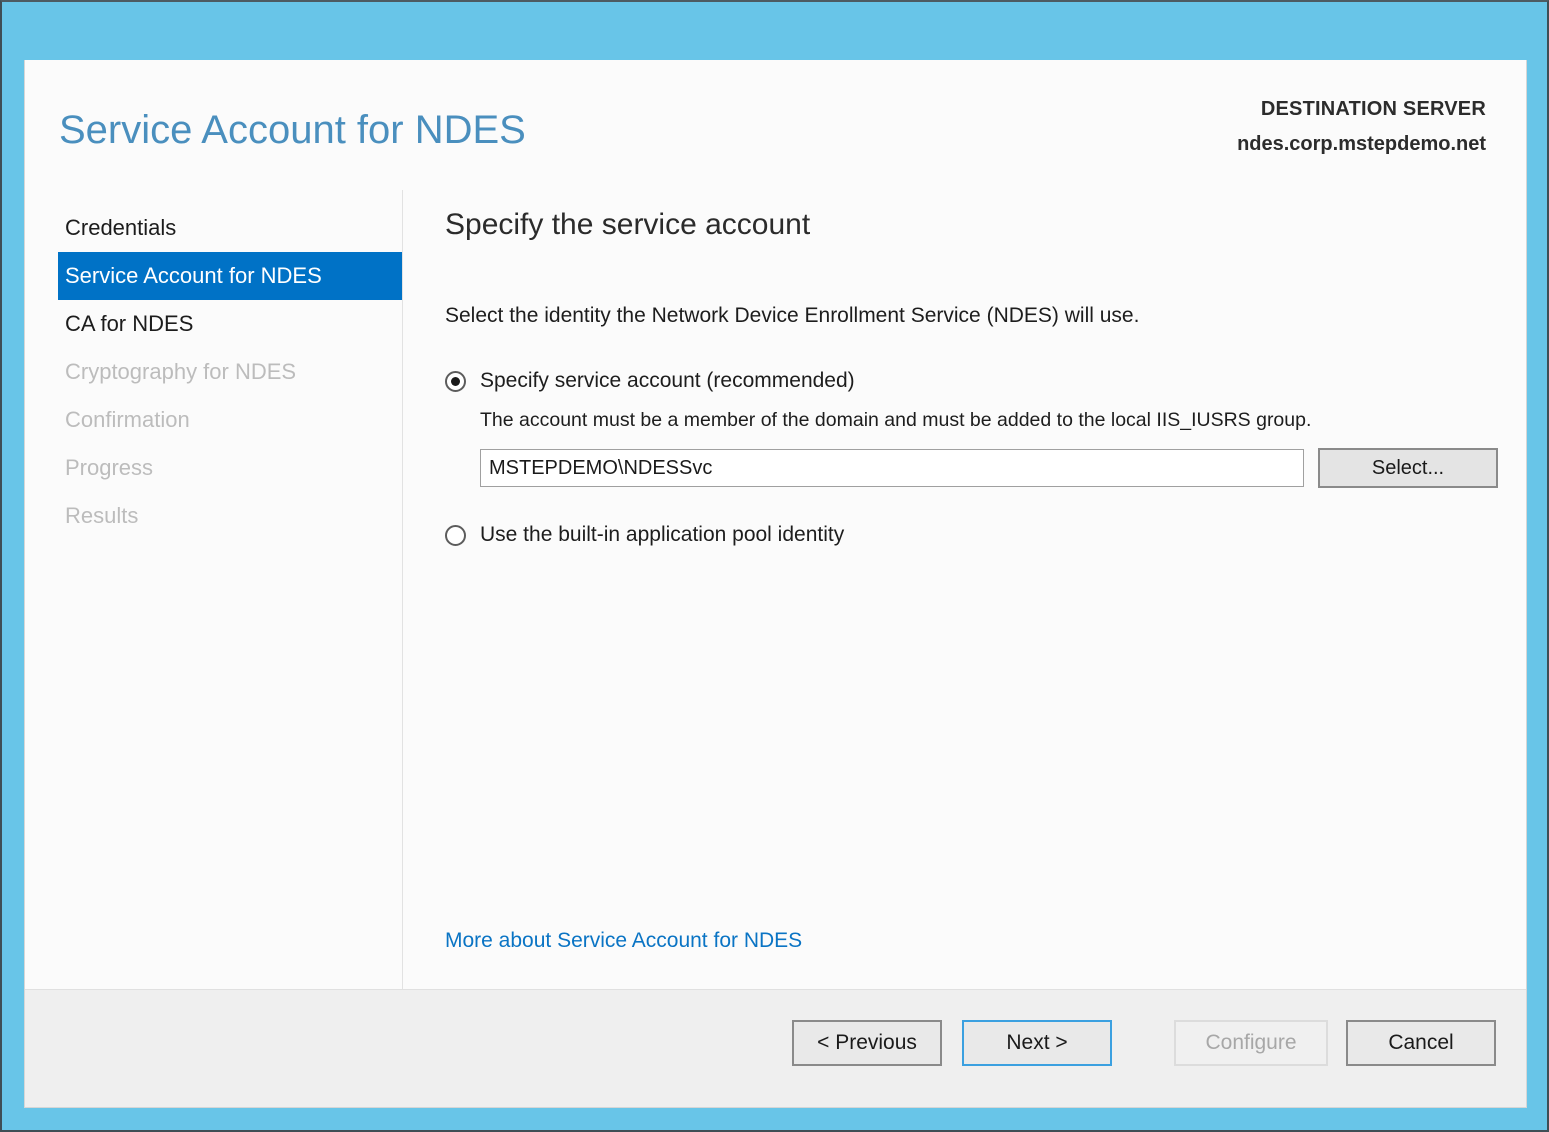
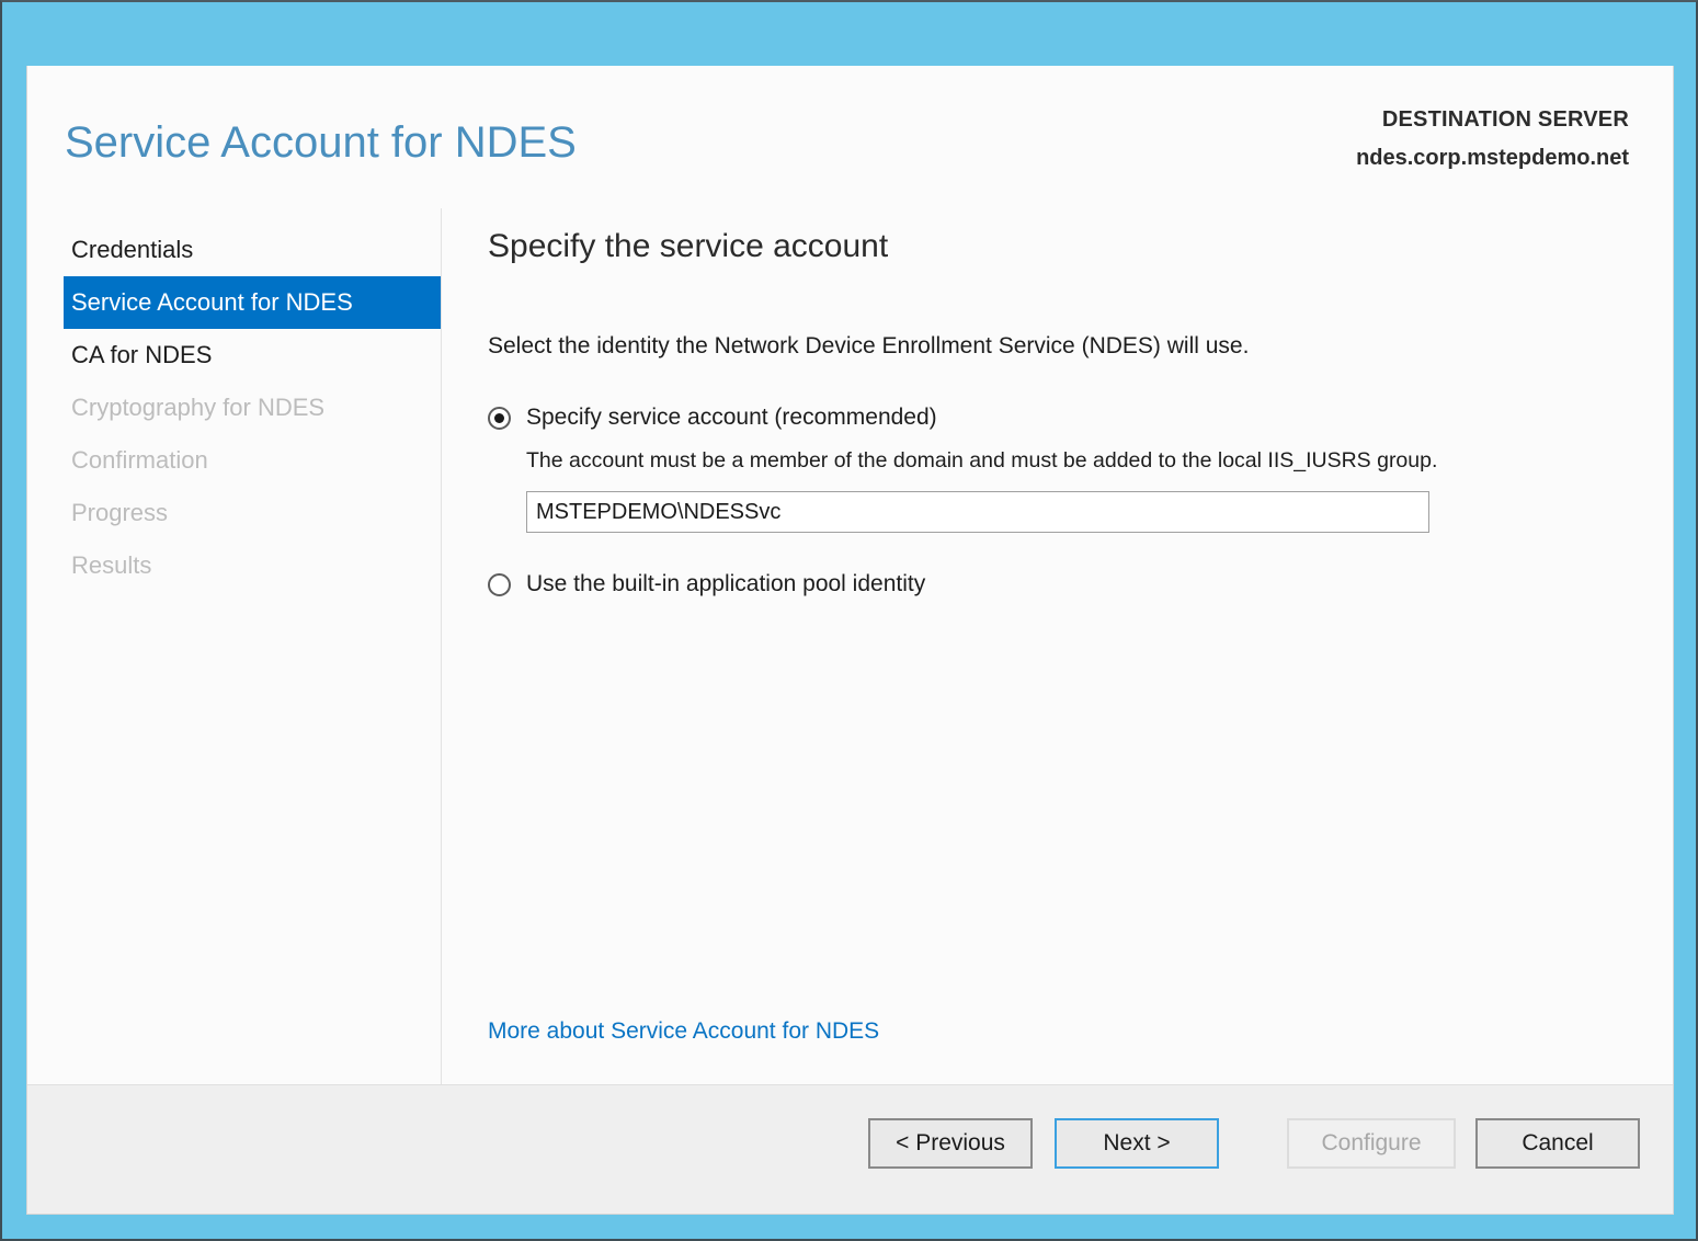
  Service Account for NDES
  DESTINATION SERVER
  ndes.corp.mstepdemo.net
  Credentials
  Service Account for NDES
  CA for NDES
  Cryptography for NDES
  Confirmation
  Progress
  Results
  Specify the service account
  Select the identity the Network Device Enrollment Service (NDES) will use.
  Specify service account (recommended)
  The account must be a member of the domain and must be added to the local IIS_IUSRS group.
  MSTEPDEMO\NDESSvc
- Select...
  Use the built-in application pool identity
  More about Service Account for NDES
  < Previous
  Next >
  Configure
  Cancel
